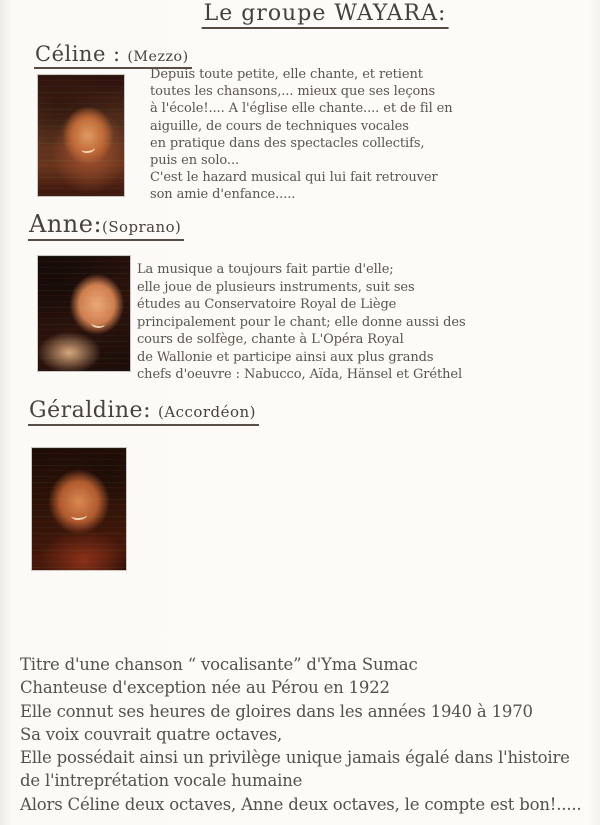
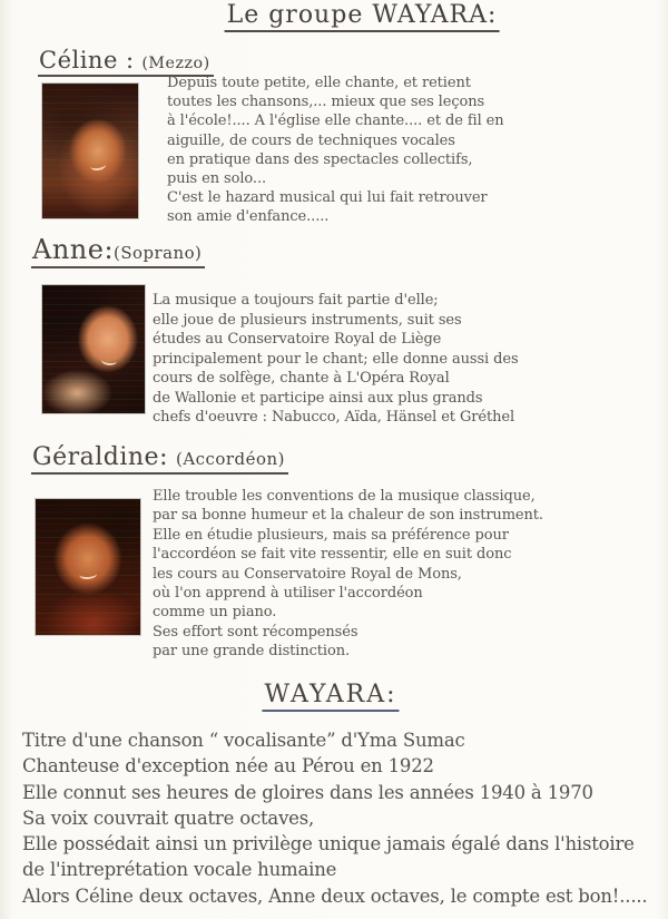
  Le groupe WAYARA:
  Céline : (Mezzo)
  Depuis toute petite, elle chante, et retient
  toutes les chansons,... mieux que ses leçons
  à l'école!.... A l'église elle chante.... et de fil en
  aiguille, de cours de techniques vocales
  en pratique dans des spectacles collectifs,
  puis en solo...
  C'est le hazard musical qui lui fait retrouver
  son amie d'enfance.....
  Anne:(Soprano)
  La musique a toujours fait partie d'elle;
  elle joue de plusieurs instruments, suit ses
  études au Conservatoire Royal de Liège
  principalement pour le chant; elle donne aussi des
  cours de solfège, chante à L'Opéra Royal
  de Wallonie et participe ainsi aux plus grands
  chefs d'oeuvre : Nabucco, Aïda, Hänsel et Gréthel
  Géraldine: (Accordéon)
+ Elle trouble les conventions de la musique classique,
+ par sa bonne humeur et la chaleur de son instrument.
+ Elle en étudie plusieurs, mais sa préférence pour
+ l'accordéon se fait vite ressentir, elle en suit donc
+ les cours au Conservatoire Royal de Mons,
+ où l'on apprend à utiliser l'accordéon
+ comme un piano.
+ Ses effort sont récompensés
+ par une grande distinction.
+ WAYARA:
  Titre d'une chanson “ vocalisante” d'Yma Sumac
  Chanteuse d'exception née au Pérou en 1922
  Elle connut ses heures de gloires dans les années 1940 à 1970
  Sa voix couvrait quatre octaves,
  Elle possédait ainsi un privilège unique jamais égalé dans l'histoire
  de l'intreprétation vocale humaine
  Alors Céline deux octaves, Anne deux octaves, le compte est bon!.....
